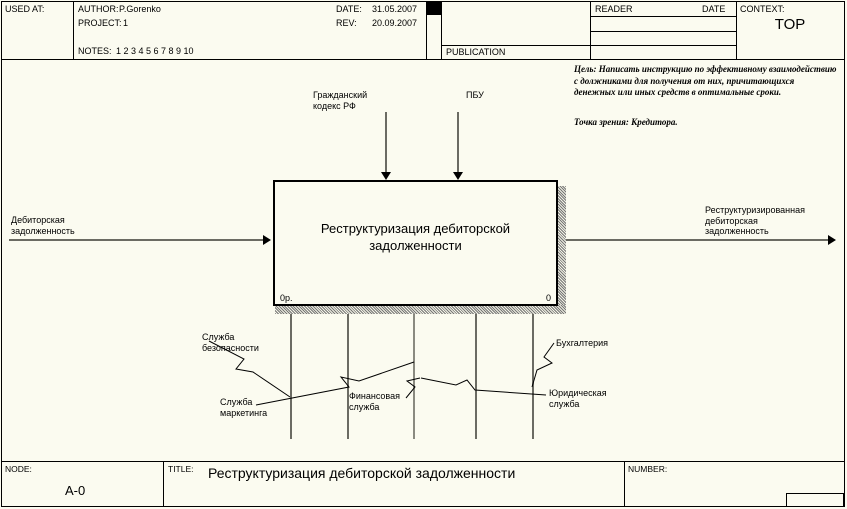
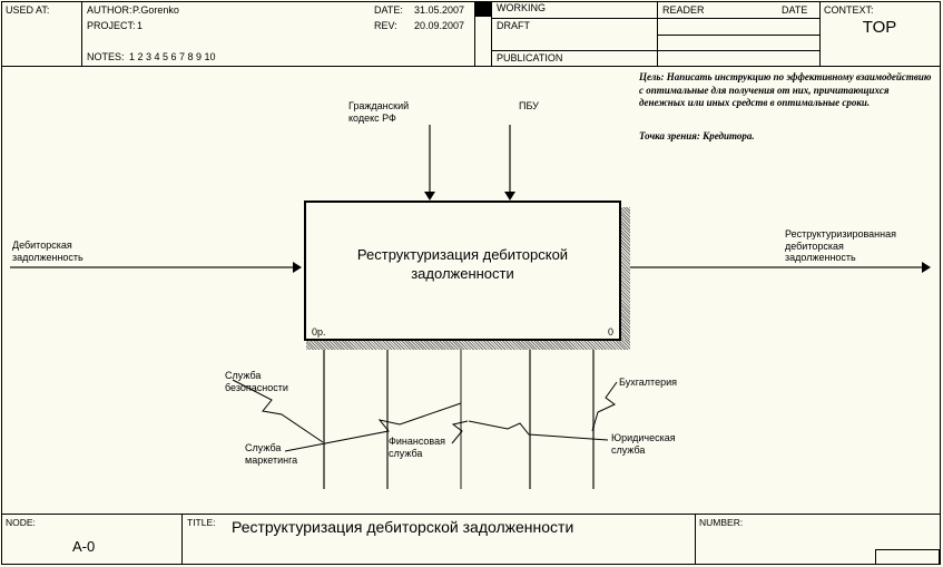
  USED AT:
  AUTHOR:
  P.Gorenko
  PROJECT:
  1
  NOTES:
  1 2 3 4 5 6 7 8 9 10
  DATE:
  31.05.2007
  REV:
  20.09.2007
+ WORKING
+ DRAFT
  PUBLICATION
  READER
  DATE
  CONTEXT:
  TOP
- Цель: Написать инструкцию по эффективному взаимодействию с должниками для получения от них, причитающихся денежных или иных средств в оптимальные сроки.
+ Цель: Написать инструкцию по эффективному взаимодействию с оптимальные для получения от них, причитающихся денежных или иных средств в оптимальные сроки.
  Точка зрения: Кредитора.
  Гражданский
  кодекс РФ
  ПБУ
  Дебиторская
  задолженность
  Реструктуризированная
  дебиторская
  задолженность
  Служба
  безопасности
  Служба
  маркетинга
  Финансовая
  служба
  Бухгалтерия
  Юридическая
  служба
  Реструктуризация дебиторской задолженности
  0р.
  0
  NODE:
  A-0
  TITLE:
  Реструктуризация дебиторской задолженности
  NUMBER:
